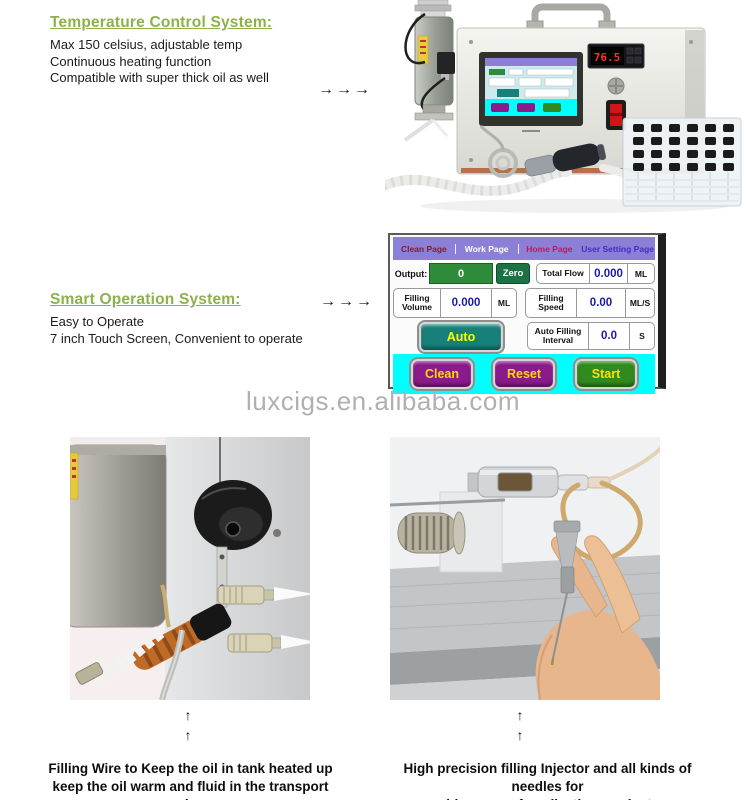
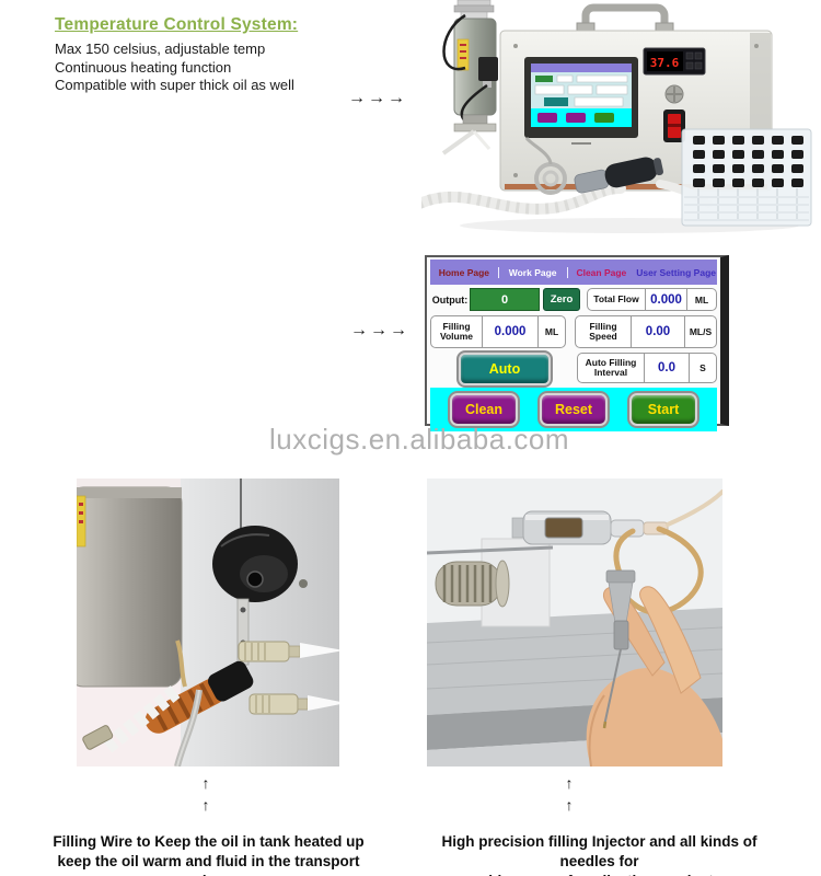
  Temperature Control System:
  Max 150 celsius, adjustable temp
  Continuous heating function
  Compatible with super thick oil as well
  →→→
- 76.5
+ 37.6
- Smart Operation System:
- Easy to Operate
- 7 inch Touch Screen, Convenient to operate
  →→→
- Clean Page
+ Home Page
  Work Page
- Home Page
+ Clean Page
  User Setting Page
  Output:
  0
  Zero
  Total Flow
  0.000
  ML
  Filling Volume
  0.000
  ML
  Filling Speed
  0.00
  ML/S
  Auto
  Auto Filling Interval
  0.0
  S
  Clean
  Reset
  Start
  luxcigs.en.alibaba.com
  ↑
  ↑
  ↑
  ↑
  Filling Wire to Keep the oil in tank heated up
  keep the oil warm and fluid in the transport
  High precision filling Injector and all kinds of needles for
